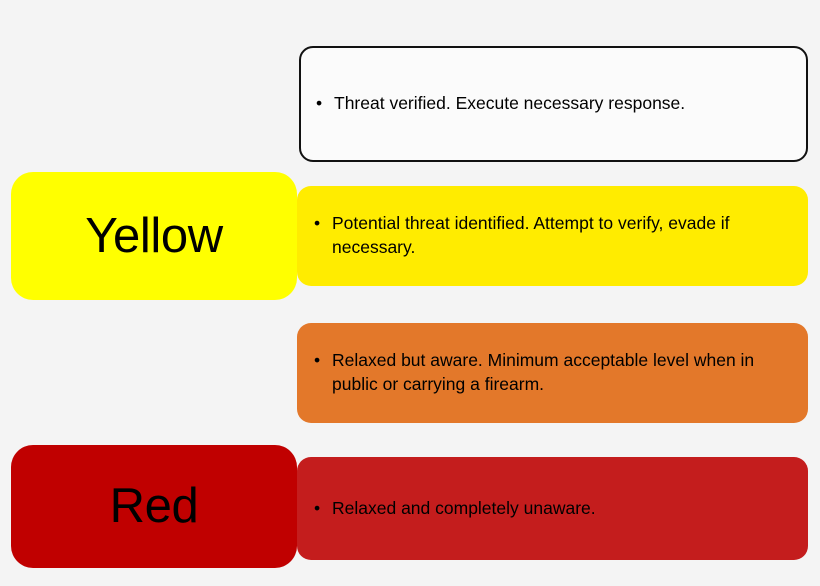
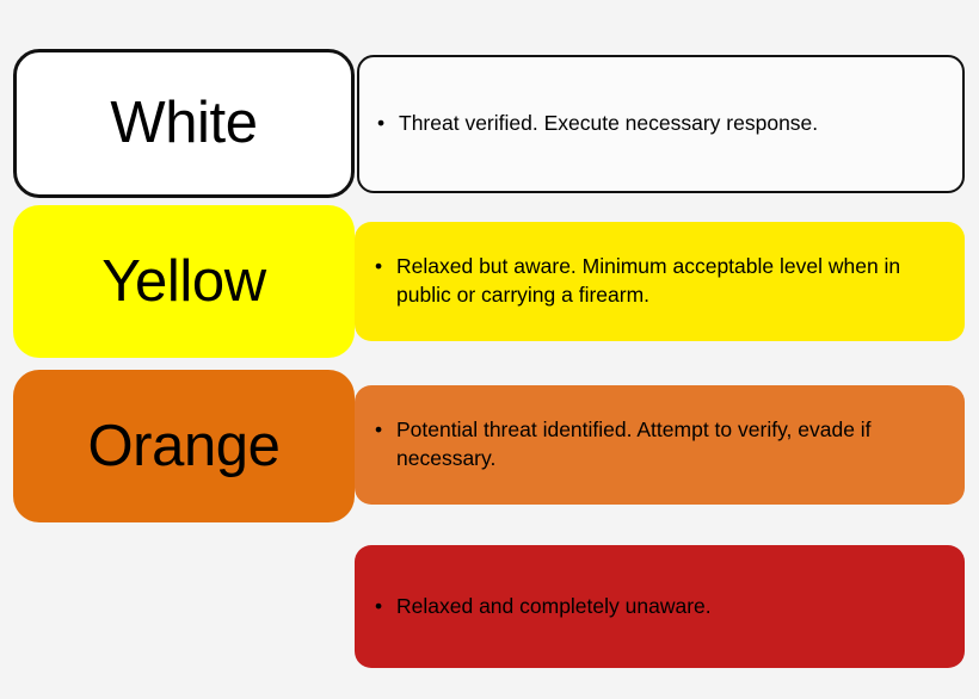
+ White
  •
  Threat verified. Execute necessary response.
  Yellow
  •
- Potential threat identified. Attempt to verify, evade if necessary.
+ Relaxed but aware. Minimum acceptable level when in public or carrying a firearm.
+ Orange
  •
- Relaxed but aware. Minimum acceptable level when in public or carrying a firearm.
+ Potential threat identified. Attempt to verify, evade if necessary.
- Red
  •
  Relaxed and completely unaware.
